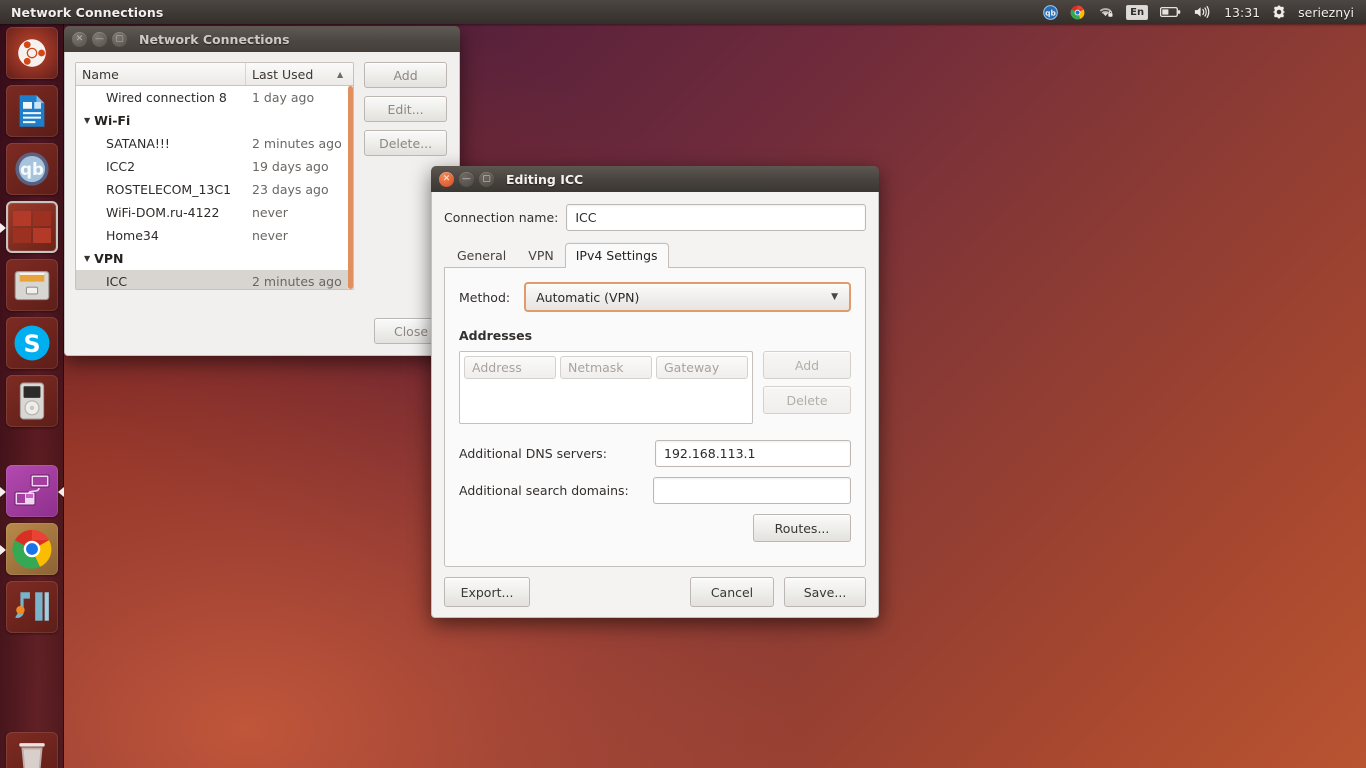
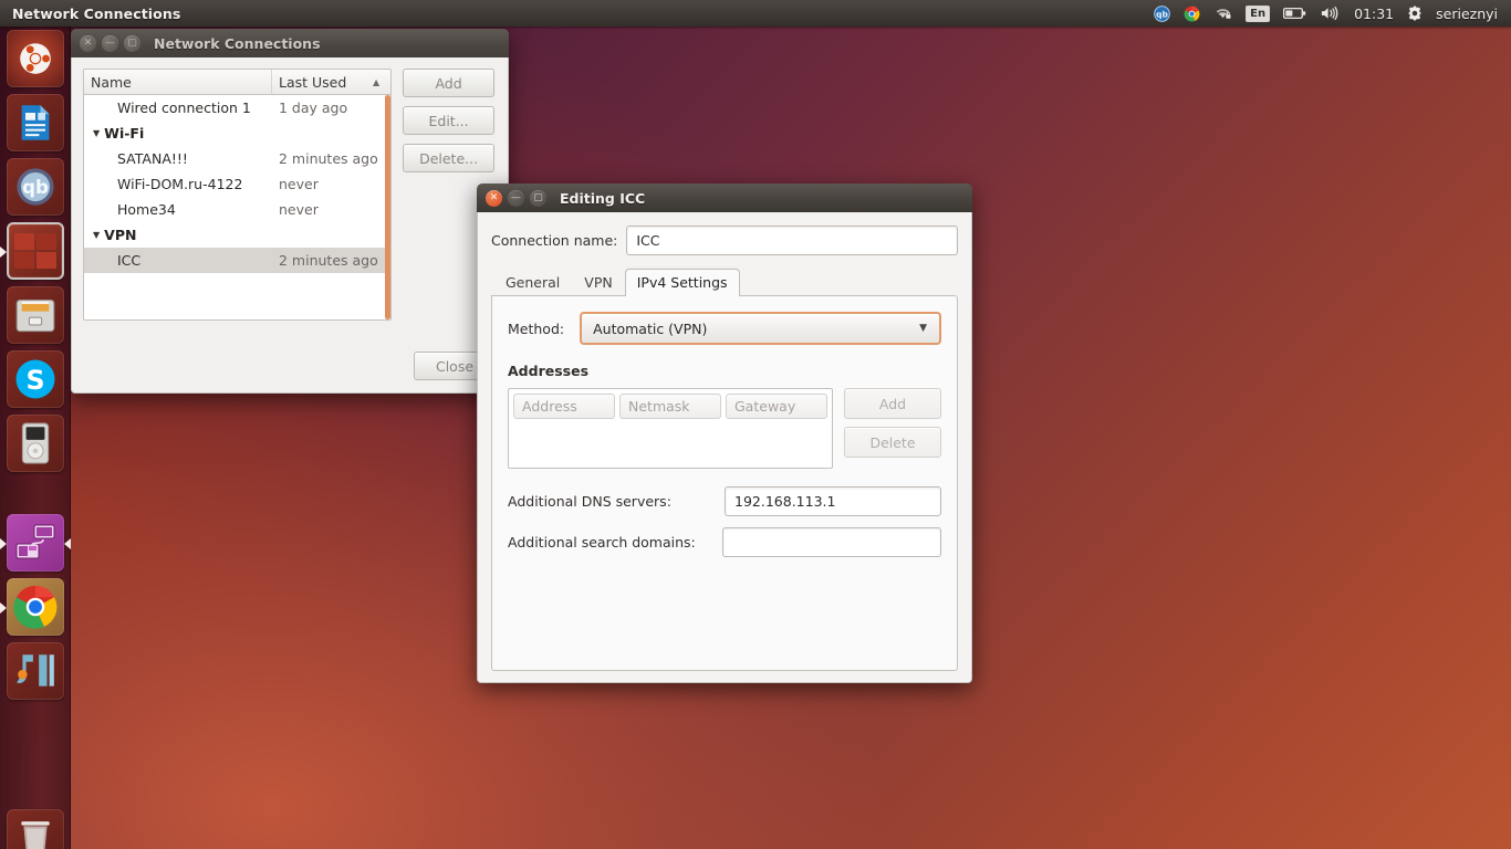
  Network Connections
  qb
  En
- 13:31
+ 01:31
  serieznyi
  qb
  S
  ✕
  —
  ▢
  Network Connections
  Name
  Last Used
  ▲
- Wired connection 8
+ Wired connection 1
  1 day ago
  ▼
  Wi-Fi
  SATANA!!!
  2 minutes ago
- ICC2
- 19 days ago
- ROSTELECOM_13C1
- 23 days ago
  WiFi-DOM.ru-4122
  never
  Home34
  never
  ▼
  VPN
  ICC
  2 minutes ago
  Add
  Edit...
  Delete...
  Close
  ✕
  —
  ▢
  Editing ICC
  Connection name:
  ICC
  General
  VPN
  IPv4 Settings
  Method:
  Automatic (VPN)
  ▼
  Addresses
  Address
  Netmask
  Gateway
  Add
  Delete
  Additional DNS servers:
  192.168.113.1
  Additional search domains:
- Routes...
- Export...
- Cancel
- Save...
